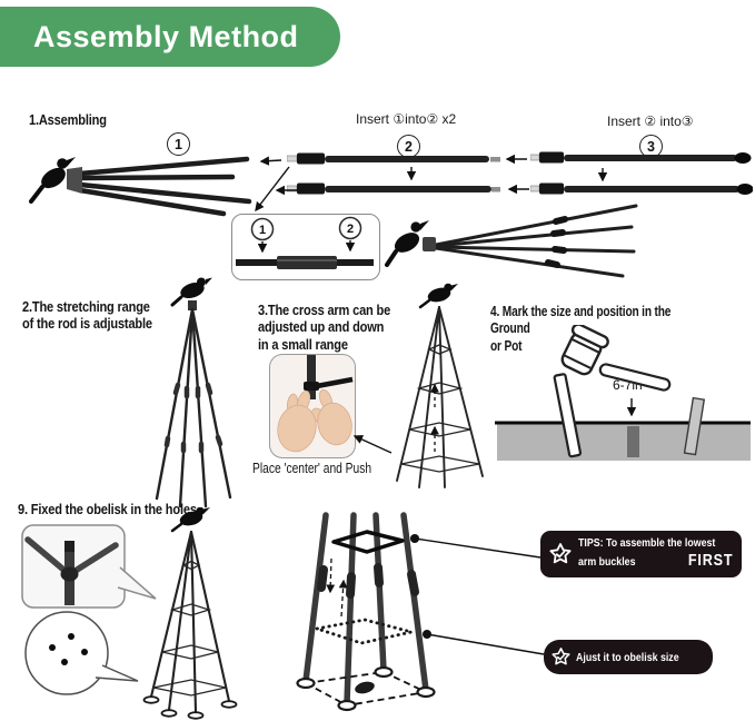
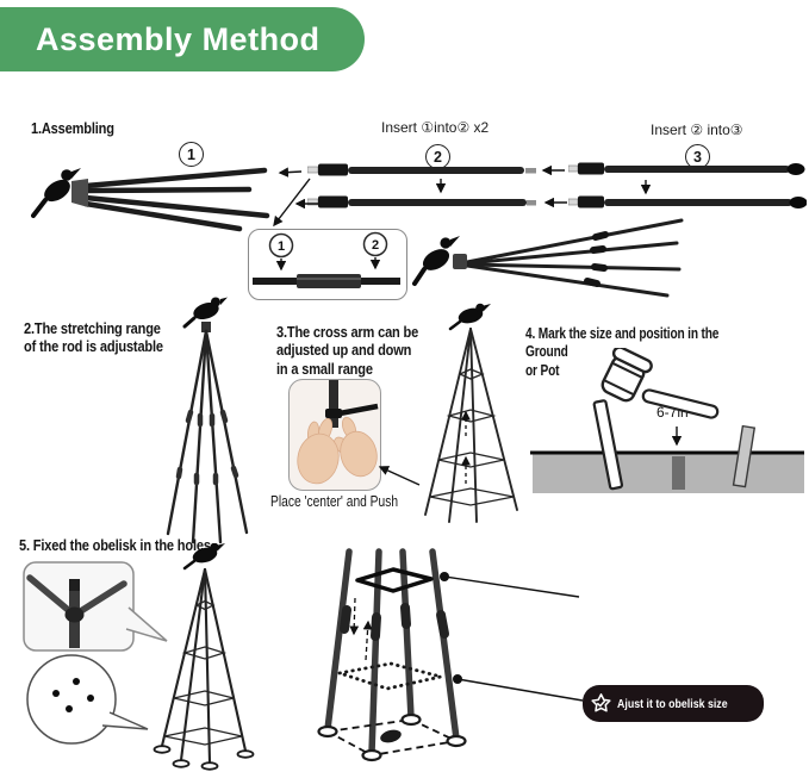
  Assembly Method
  1.Assembling
  Insert ①into② x2
  Insert ② into③
  1
  2
  3
  1
  2
  2.The stretching range
  of the rod is adjustable
  3.The cross arm can be
  adjusted up and down
  in a small range
  Place 'center' and Push
  4. Mark the size and position in the Ground
  or Pot
  6-7i
- 9. Fixed the obelisk in the holes
+ 5. Fixed the obelisk in the holes
- TIPS: To assemble the lowest
- arm buckles
- FIRST
  Ajust it to obelisk size
